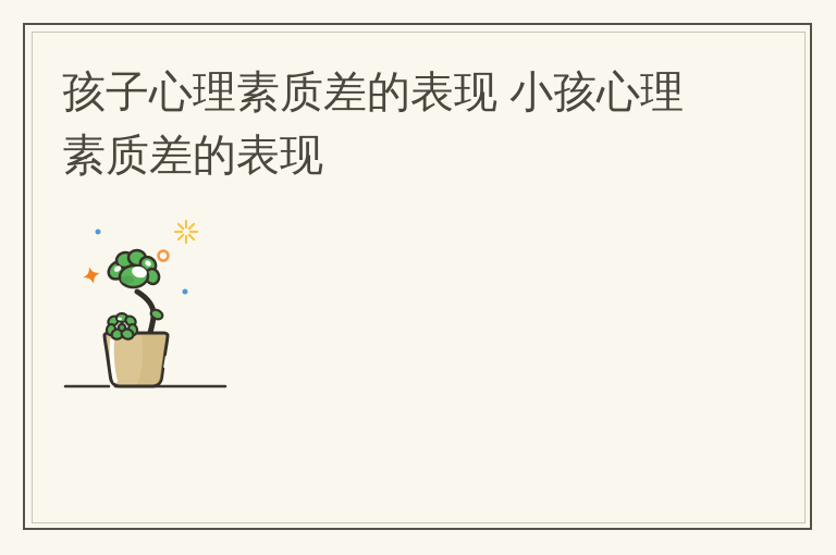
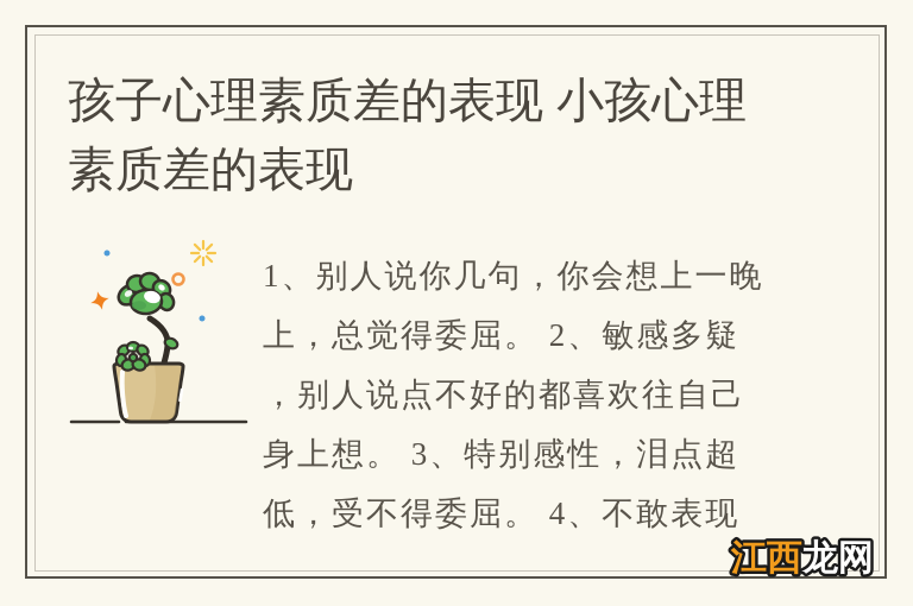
  孩子心理素质差的表现 小孩心理素质差的表现
+ 1、别人说你几句，你会想上一晚
+ 上，总觉得委屈。 2、敏感多疑
+ ，别人说点不好的都喜欢往自己
+ 身上想。 3、特别感性，泪点超
+ 低，受不得委屈。 4、不敢表现
+ 江西龙网
